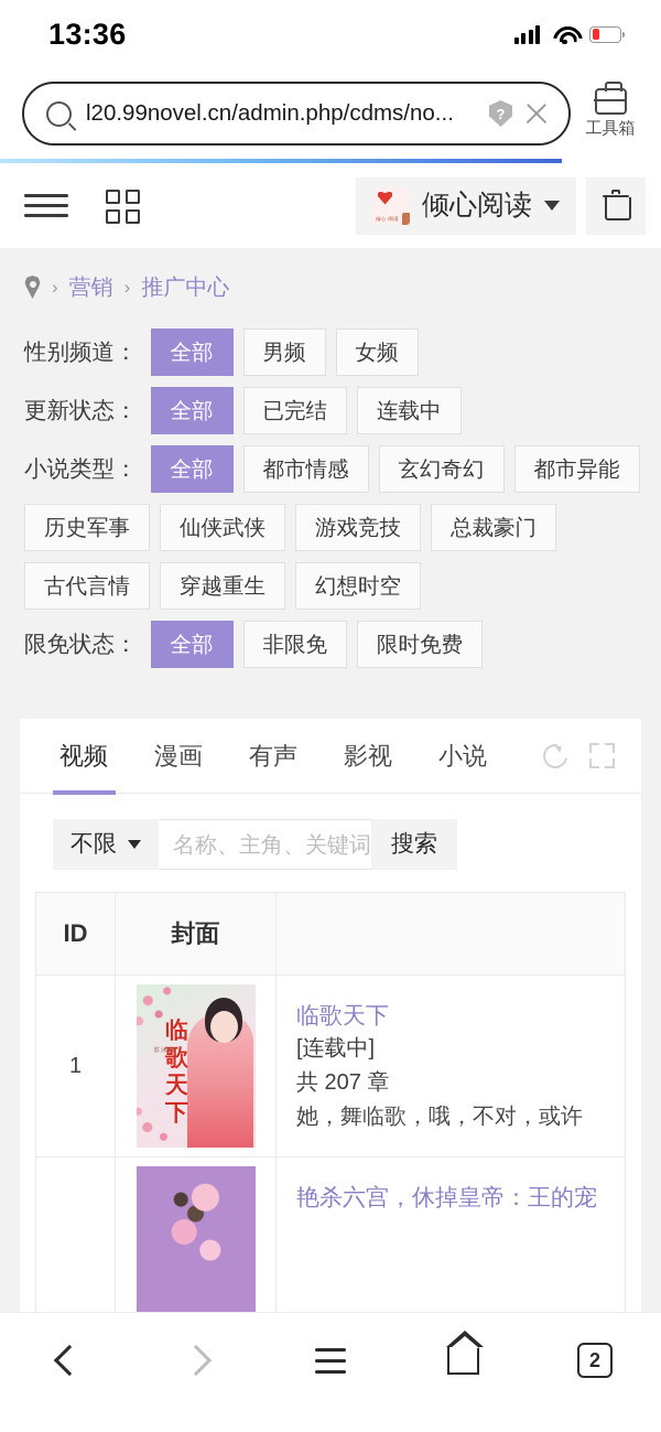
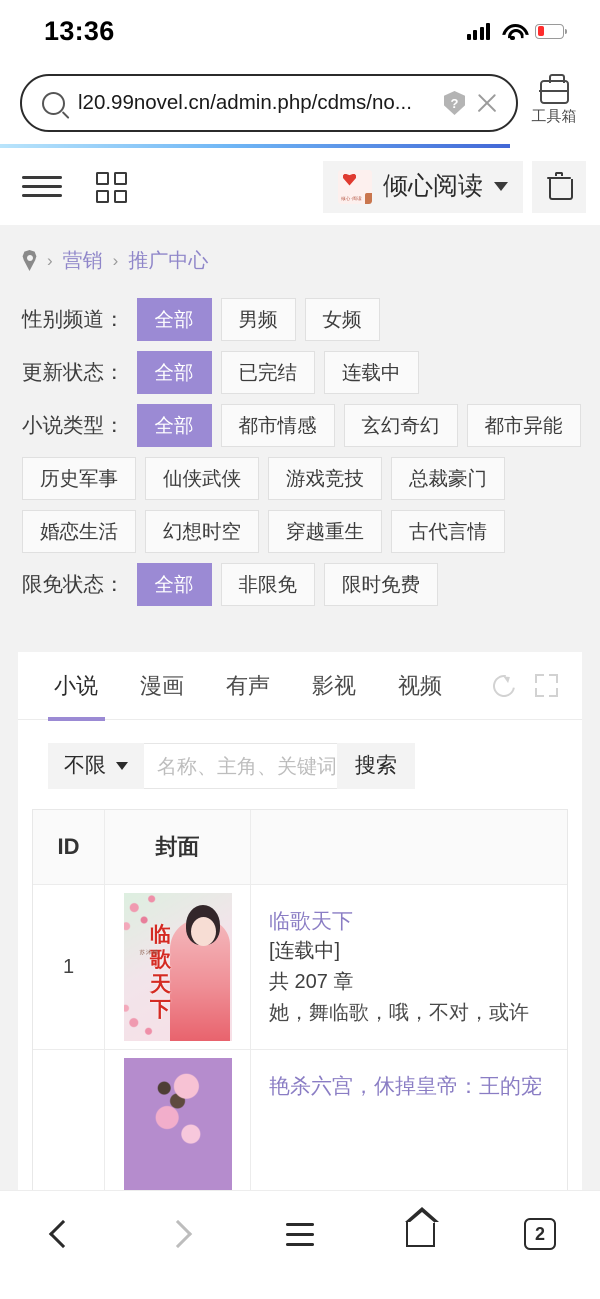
  13:36
  l20.99novel.cn/admin.php/cdms/no...
  ?
  工具箱
  倾心阅读
  ›
  营销
  ›
  推广中心
  性别频道：
  全部
  男频
  女频
  更新状态：
  全部
  已完结
  连载中
  小说类型：
  全部
  都市情感
  玄幻奇幻
  都市异能
  历史军事
  仙侠武侠
  游戏竞技
  总裁豪门
+ 婚恋生活
- 古代言情
+ 幻想时空
  穿越重生
- 幻想时空
+ 古代言情
  限免状态：
  全部
  非限免
  限时免费
- 视频
+ 小说
  漫画
  有声
  影视
- 小说
+ 视频
  不限
  名称、主角、关键词
  搜索
  ID
  封面
  1
  临歌天下
  临歌天下
  [连载中]
  共 207 章
  她，舞临歌，哦，不对，或许
  艳杀六宫，休掉皇帝：王的宠
  2
